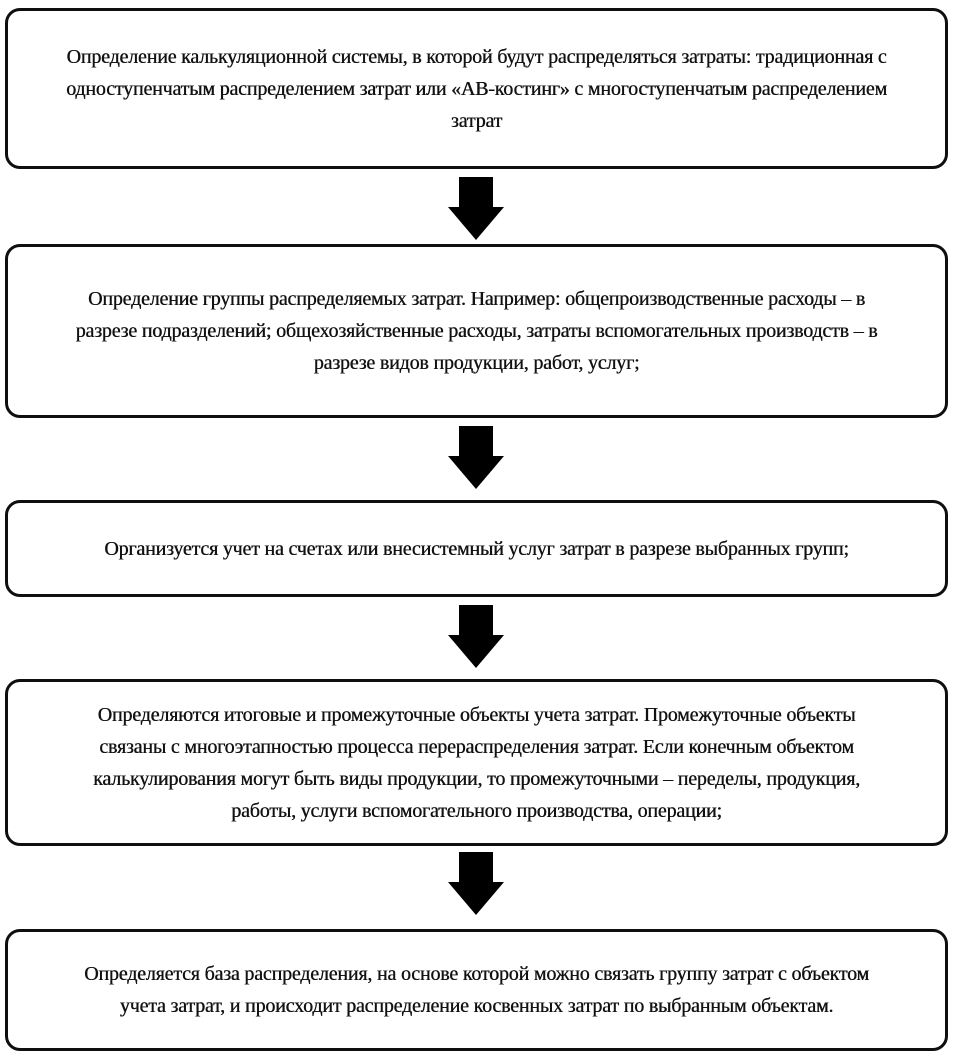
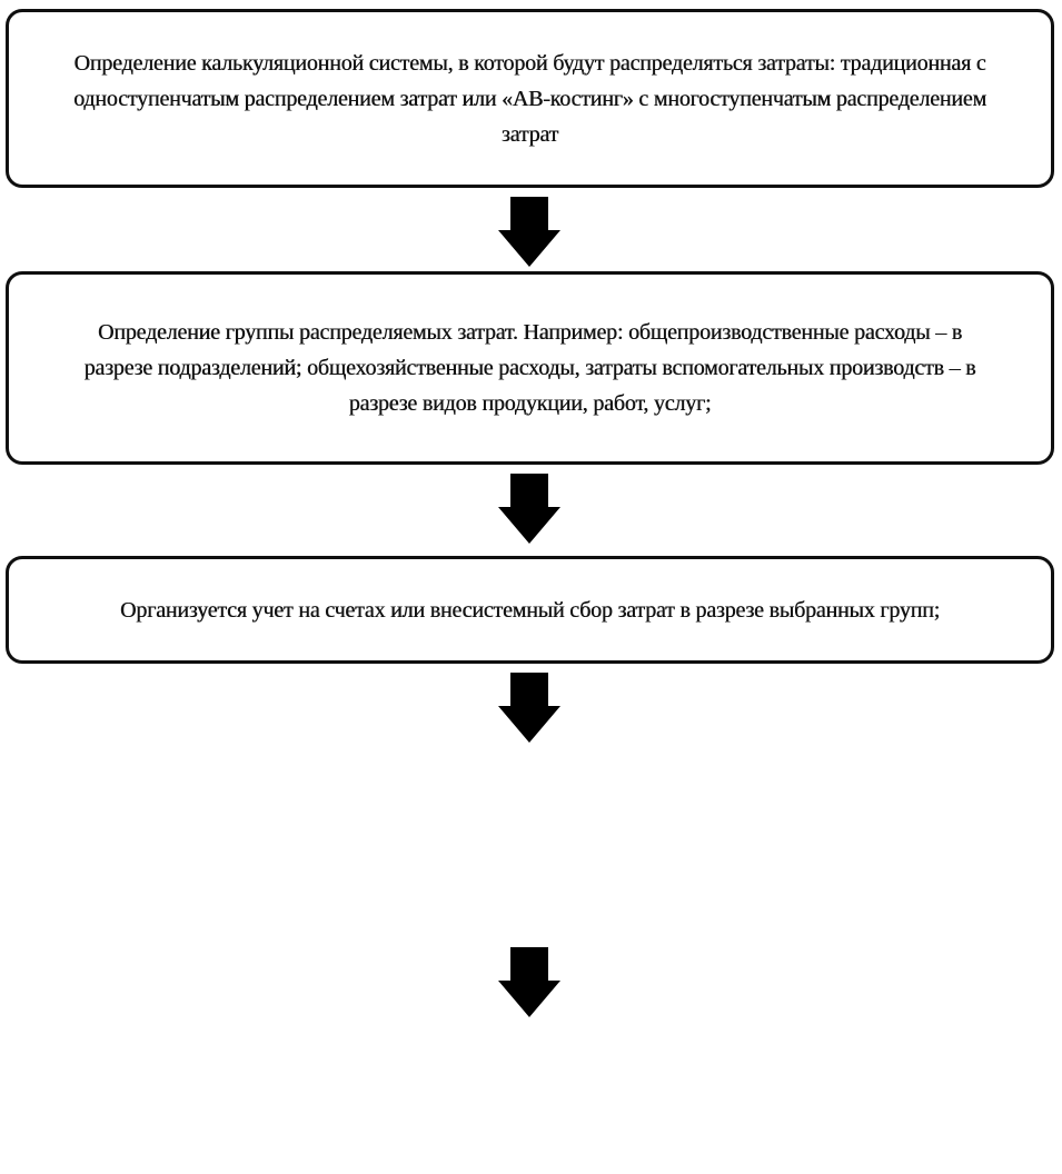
  Определение калькуляционной системы, в которой будут распределяться затраты: традиционная с
  одноступенчатым распределением затрат или «АВ-костинг» с многоступенчатым распределением
  затрат
  Определение группы распределяемых затрат. Например: общепроизводственные расходы – в
  разрезе подразделений; общехозяйственные расходы, затраты вспомогательных производств – в
  разрезе видов продукции, работ, услуг;
- Организуется учет на счетах или внесистемный услуг затрат в разрезе выбранных групп;
+ Организуется учет на счетах или внесистемный сбор затрат в разрезе выбранных групп;
- Определяются итоговые и промежуточные объекты учета затрат. Промежуточные объекты
- связаны с многоэтапностью процесса перераспределения затрат. Если конечным объектом
- калькулирования могут быть виды продукции, то промежуточными – переделы, продукция,
- работы, услуги вспомогательного производства, операции;
- Определяется база распределения, на основе которой можно связать группу затрат с объектом
- учета затрат, и происходит распределение косвенных затрат по выбранным объектам.
